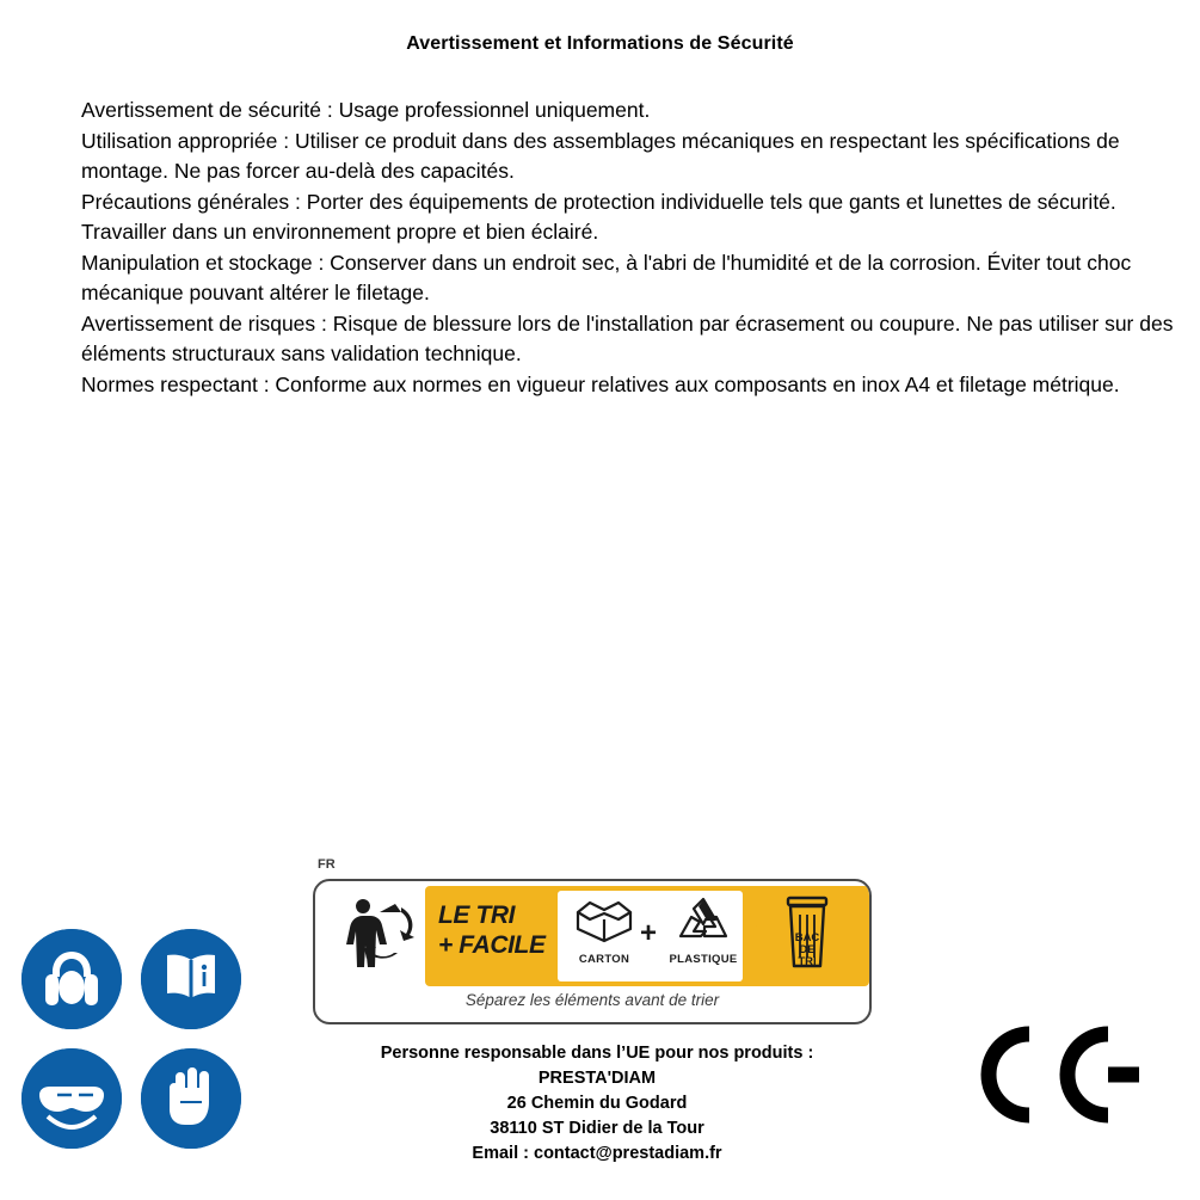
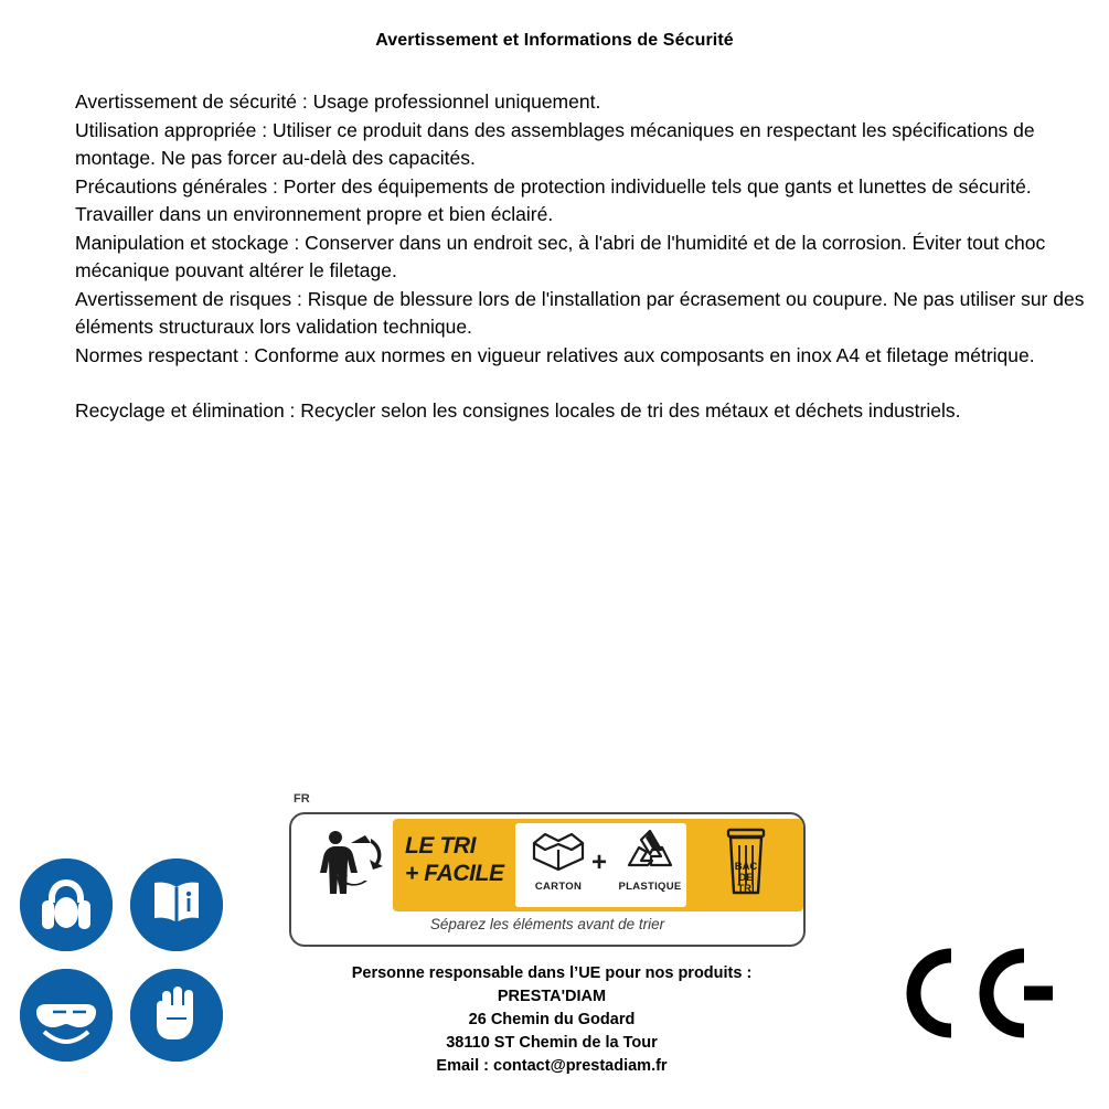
  Avertissement et Informations de Sécurité
  Avertissement de sécurité : Usage professionnel uniquement.
  Utilisation appropriée : Utiliser ce produit dans des assemblages mécaniques en respectant les spécifications de montage. Ne pas forcer au-delà des capacités.
  Précautions générales : Porter des équipements de protection individuelle tels que gants et lunettes de sécurité. Travailler dans un environnement propre et bien éclairé.
  Manipulation et stockage : Conserver dans un endroit sec, à l'abri de l'humidité et de la corrosion. Éviter tout choc mécanique pouvant altérer le filetage.
- Avertissement de risques : Risque de blessure lors de l'installation par écrasement ou coupure. Ne pas utiliser sur des éléments structuraux sans validation technique.
+ Avertissement de risques : Risque de blessure lors de l'installation par écrasement ou coupure. Ne pas utiliser sur des éléments structuraux lors validation technique.
  Normes respectant : Conforme aux normes en vigueur relatives aux composants en inox A4 et filetage métrique.
+ Recyclage et élimination : Recycler selon les consignes locales de tri des métaux et déchets industriels.
  FR
  LE TRI
  + FACILE
  CARTON
  +
  PLASTIQUE
  BAC
  DE
  TRI
  Séparez les éléments avant de trier
  Personne responsable dans l’UE pour nos produits :
  PRESTA'DIAM
  26 Chemin du Godard
- 38110 ST Didier de la Tour
+ 38110 ST Chemin de la Tour
  Email : contact@prestadiam.fr
